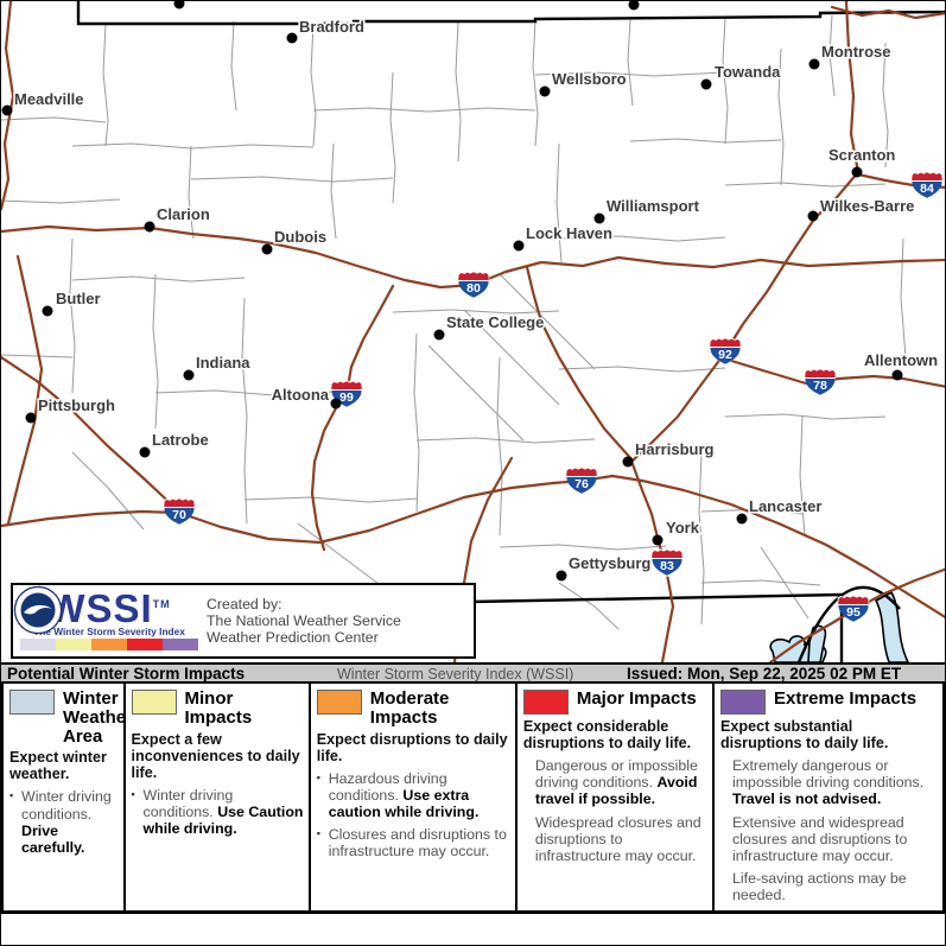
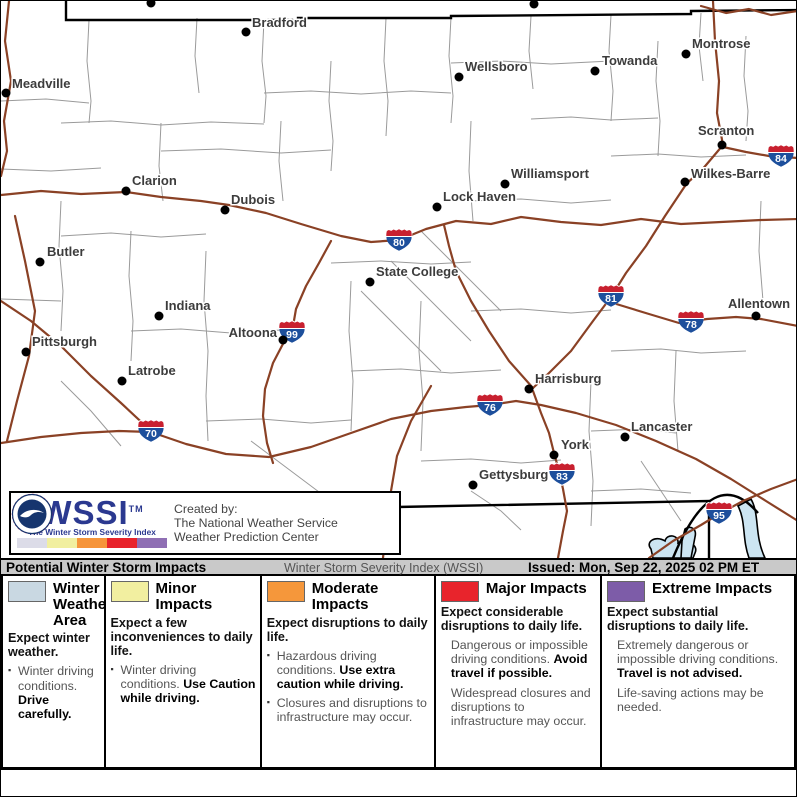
  80
  99
- 92
+ 81
  78
  76
  70
  83
  84
  95
  Meadville
  Bradford
  Wellsboro
  Towanda
  Montrose
  Scranton
  Wilkes-Barre
  Williamsport
  Lock Haven
  Clarion
  Dubois
  Butler
  State College
  Indiana
  Pittsburgh
  Altoona
  Latrobe
  Harrisburg
  Allentown
  Lancaster
  York
  Gettysburg
  WSSITM
  Winter Storm Severity Index
  Created by:
  The National Weather Service
  Weather Prediction Center
  Potential Winter Storm Impacts
  Winter Storm Severity Index (WSSI)
  Issued: Mon, Sep 22, 2025 02 PM ET
  Winter Weathe Area
  Expect winter weather.
  ▪
  Winter driving conditions. Drive carefully.
  Minor Impacts
  Expect a few inconveniences to daily life.
  ▪
  Winter driving conditions. Use Caution while driving.
  Moderate Impacts
  Expect disruptions to daily life.
  ▪
  Hazardous driving conditions. Use extra caution while driving.
  ▪
  Closures and disruptions to infrastructure may occur.
  Major Impacts
  Expect considerable disruptions to daily life.
  Dangerous or impossible driving conditions. Avoid travel if possible.
  Widespread closures and disruptions to infrastructure may occur.
  Extreme Impacts
  Expect substantial disruptions to daily life.
  Extremely dangerous or impossible driving conditions. Travel is not advised.
- Extensive and widespread closures and disruptions to infrastructure may occur.
  Life-saving actions may be needed.
